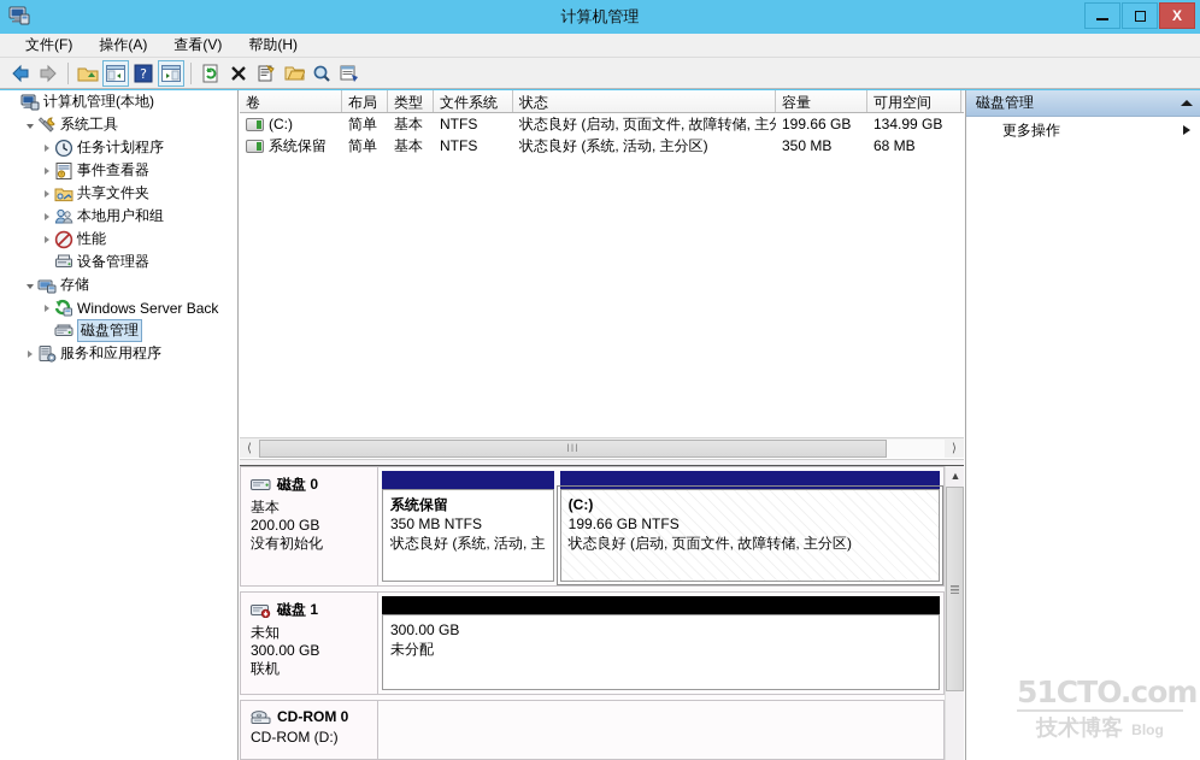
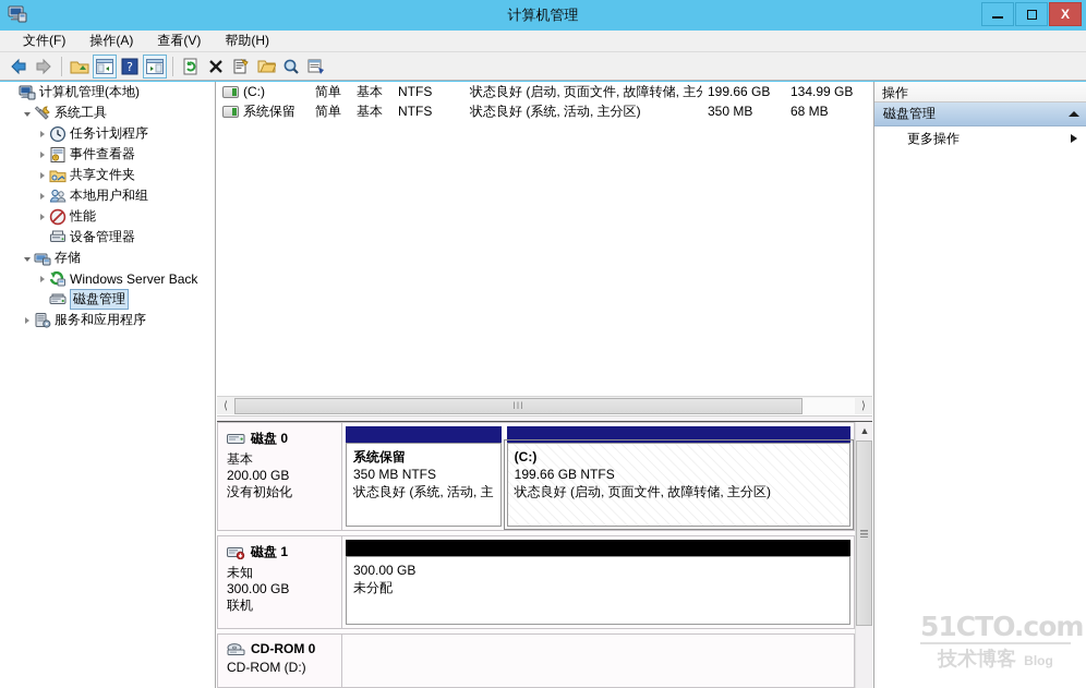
  计算机管理
  X
  文件(F)
  操作(A)
  查看(V)
  帮助(H)
  ?
  计算机管理(本地)
  系统工具
  任务计划程序
  事件查看器
  共享文件夹
  本地用户和组
  性能
  设备管理器
  存储
  Windows Server Back
  磁盘管理
  服务和应用程序
- 卷
- 布局
- 类型
- 文件系统
- 状态
- 容量
- 可用空间
  (C:)
  简单
  基本
  NTFS
  状态良好 (启动, 页面文件, 故障转储, 主
  199.66 GB
  134.99 GB
  系统保留
  简单
  基本
  NTFS
  状态良好 (系统, 活动, 主分区)
  350 MB
  68 MB
  ⟨
  III
  ⟩
  磁盘 0
  基本
  200.00 GB
  没有初始化
  系统保留
  350 MB NTFS
  状态良好 (系统, 活动, 主
  (C:)
  199.66 GB NTFS
  状态良好 (启动, 页面文件, 故障转储, 主分区)
  磁盘 1
  未知
  300.00 GB
  联机
  300.00 GB
  未分配
  CD-ROM 0
  CD-ROM (D:)
  ▲
+ 操作
  磁盘管理
  更多操作
  51CTO.com
  技术博客
  Blog
